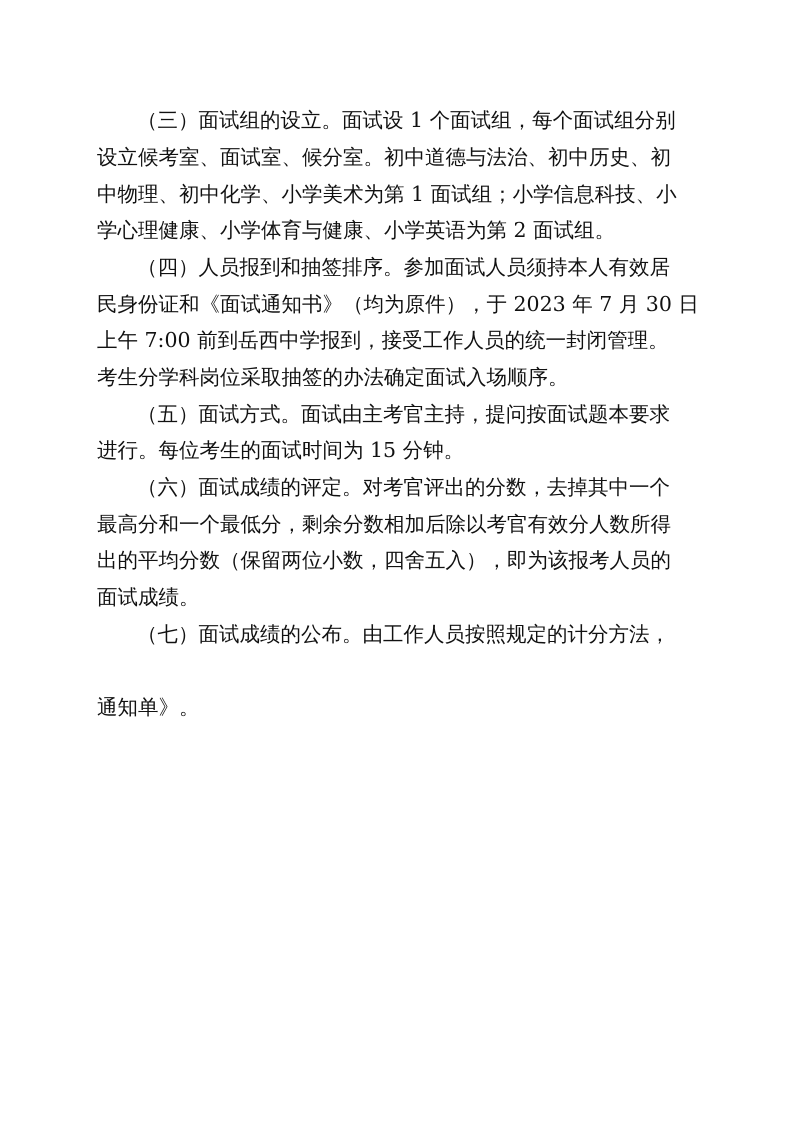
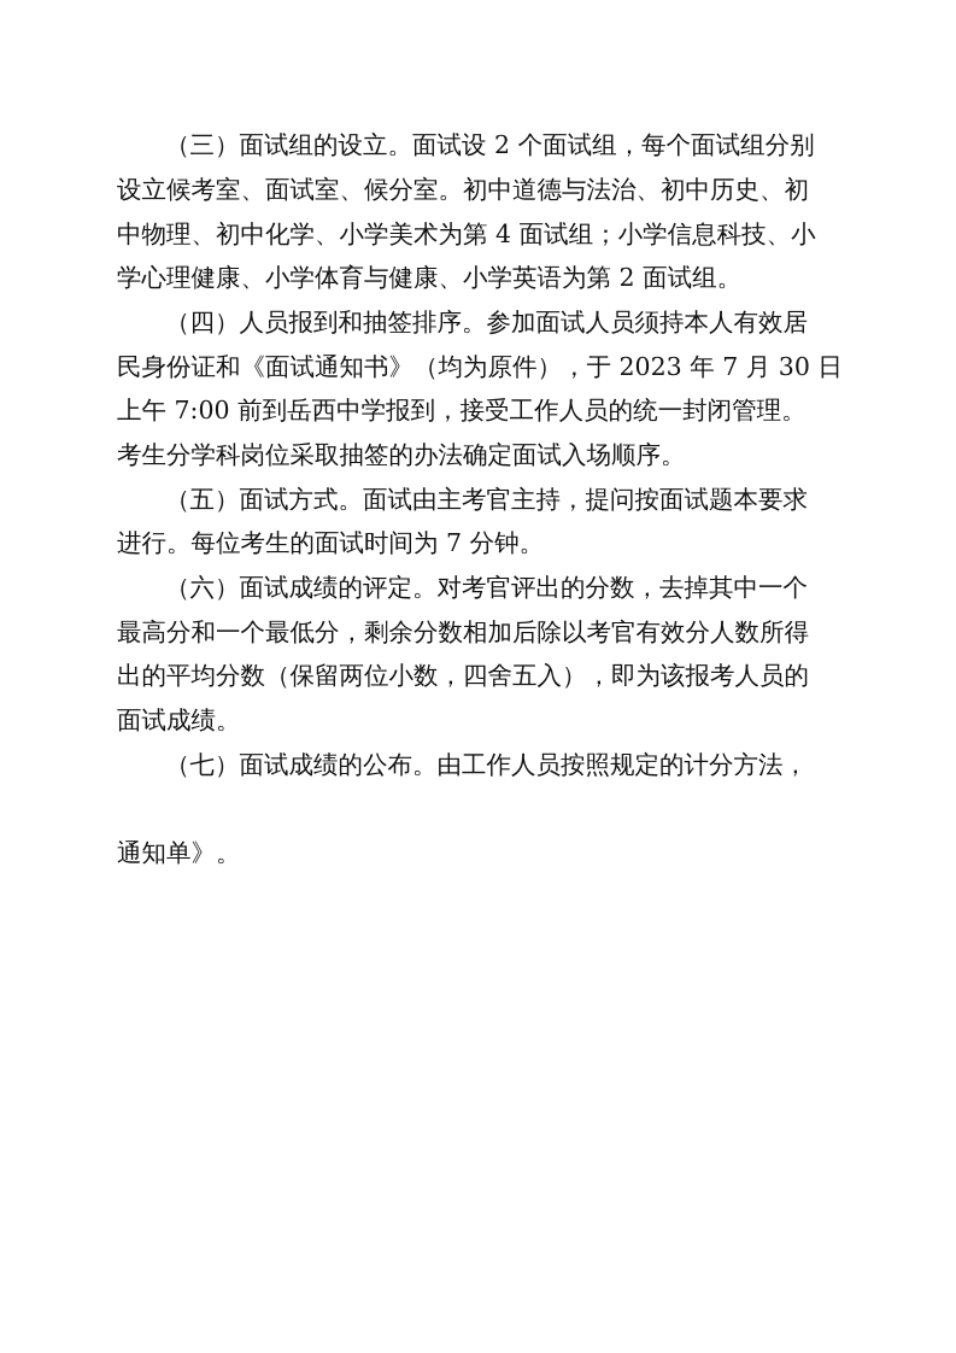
- （三）面试组的设立。面试设 1 个面试组，每个面试组分别
+ （三）面试组的设立。面试设 2 个面试组，每个面试组分别
  设立候考室、面试室、候分室。初中道德与法治、初中历史、初
- 中物理、初中化学、小学美术为第 1 面试组；小学信息科技、小
+ 中物理、初中化学、小学美术为第 4 面试组；小学信息科技、小
  学心理健康、小学体育与健康、小学英语为第 2 面试组。
  （四）人员报到和抽签排序。参加面试人员须持本人有效居
  民身份证和《面试通知书》（均为原件），于 2023 年 7 月 30 日
  上午 7:00 前到岳西中学报到，接受工作人员的统一封闭管理。
  考生分学科岗位采取抽签的办法确定面试入场顺序。
  （五）面试方式。面试由主考官主持，提问按面试题本要求
- 进行。每位考生的面试时间为 15 分钟。
+ 进行。每位考生的面试时间为 7 分钟。
  （六）面试成绩的评定。对考官评出的分数，去掉其中一个
  最高分和一个最低分，剩余分数相加后除以考官有效分人数所得
  出的平均分数（保留两位小数，四舍五入），即为该报考人员的
  面试成绩。
  （七）面试成绩的公布。由工作人员按照规定的计分方法，
  通知单》。
